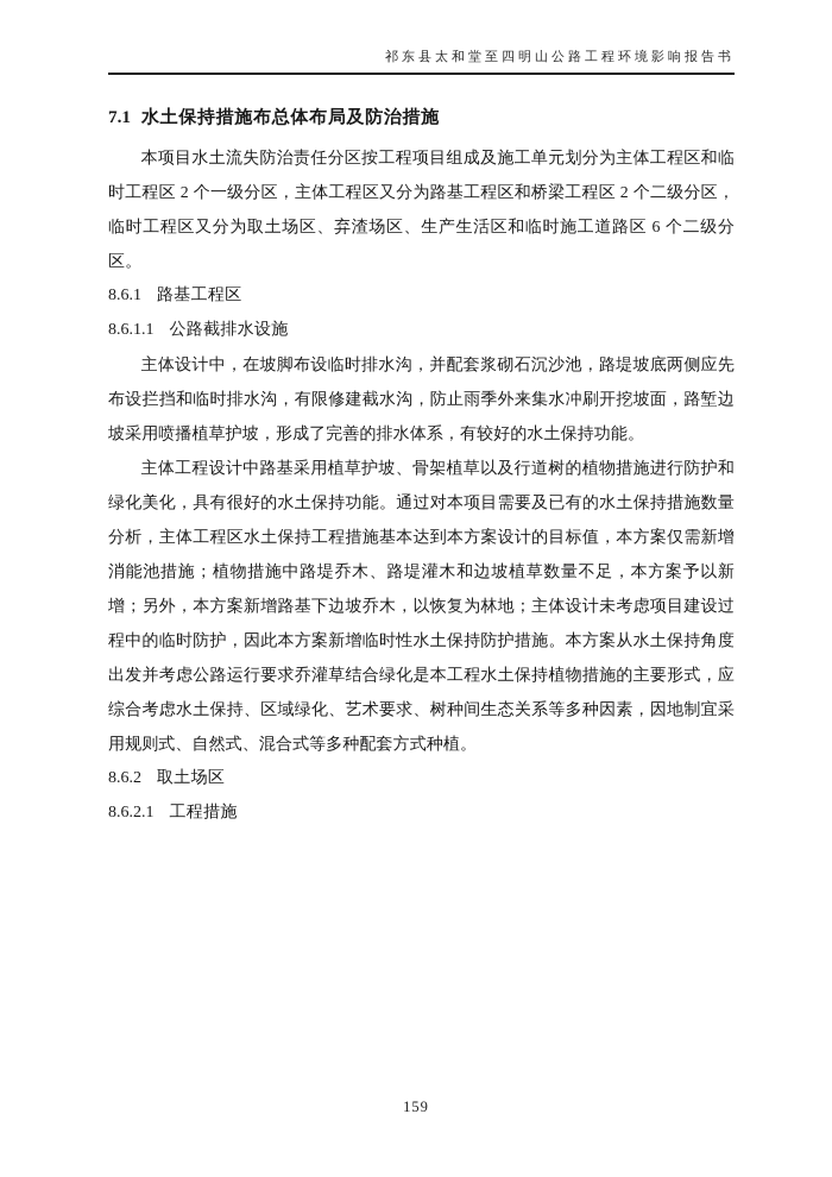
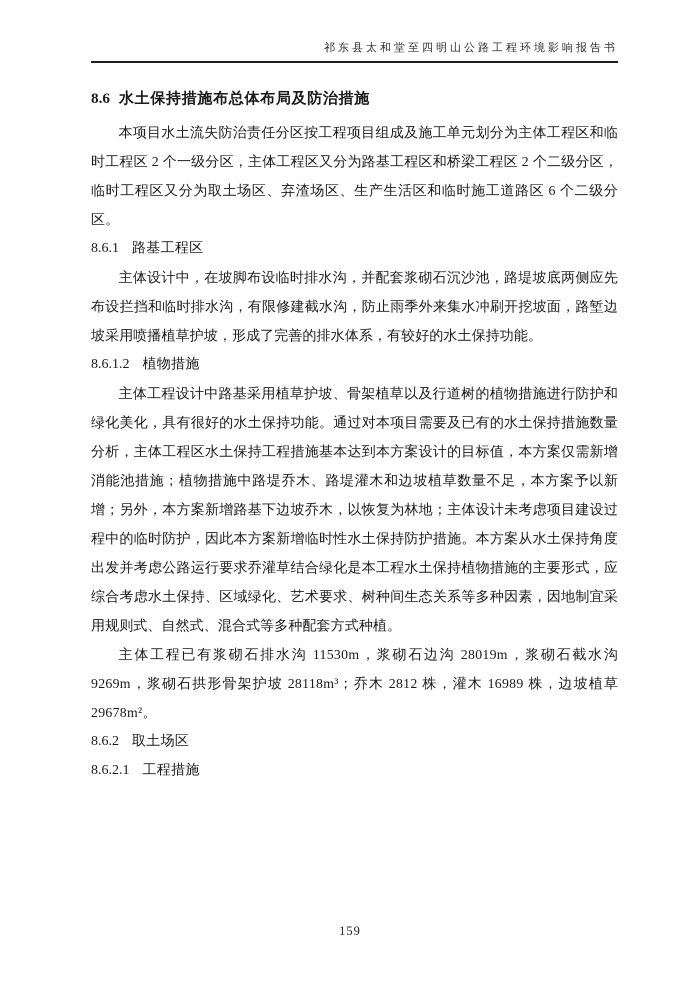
  祁东县太和堂至四明山公路工程环境影响报告书
- 7.1 水土保持措施布总体布局及防治措施
+ 8.6 水土保持措施布总体布局及防治措施
  本项目水土流失防治责任分区按工程项目组成及施工单元划分为主体工程区和临时工程区 2 个一级分区，主体工程区又分为路基工程区和桥梁工程区 2 个二级分区，临时工程区又分为取土场区、弃渣场区、生产生活区和临时施工道路区 6 个二级分区。
  8.6.1 路基工程区
- 8.6.1.1 公路截排水设施
  主体设计中，在坡脚布设临时排水沟，并配套浆砌石沉沙池，路堤坡底两侧应先布设拦挡和临时排水沟，有限修建截水沟，防止雨季外来集水冲刷开挖坡面，路堑边坡采用喷播植草护坡，形成了完善的排水体系，有较好的水土保持功能。
+ 8.6.1.2 植物措施
  主体工程设计中路基采用植草护坡、骨架植草以及行道树的植物措施进行防护和绿化美化，具有很好的水土保持功能。通过对本项目需要及已有的水土保持措施数量分析，主体工程区水土保持工程措施基本达到本方案设计的目标值，本方案仅需新增消能池措施；植物措施中路堤乔木、路堤灌木和边坡植草数量不足，本方案予以新增；另外，本方案新增路基下边坡乔木，以恢复为林地；主体设计未考虑项目建设过程中的临时防护，因此本方案新增临时性水土保持防护措施。本方案从水土保持角度出发并考虑公路运行要求乔灌草结合绿化是本工程水土保持植物措施的主要形式，应综合考虑水土保持、区域绿化、艺术要求、树种间生态关系等多种因素，因地制宜采用规则式、自然式、混合式等多种配套方式种植。
+ 主体工程已有浆砌石排水沟 11530m，浆砌石边沟 28019m，浆砌石截水沟 9269m，浆砌石拱形骨架护坡 28118m³；乔木 2812 株，灌木 16989 株，边坡植草 29678m²。
  8.6.2 取土场区
  8.6.2.1 工程措施
  159
